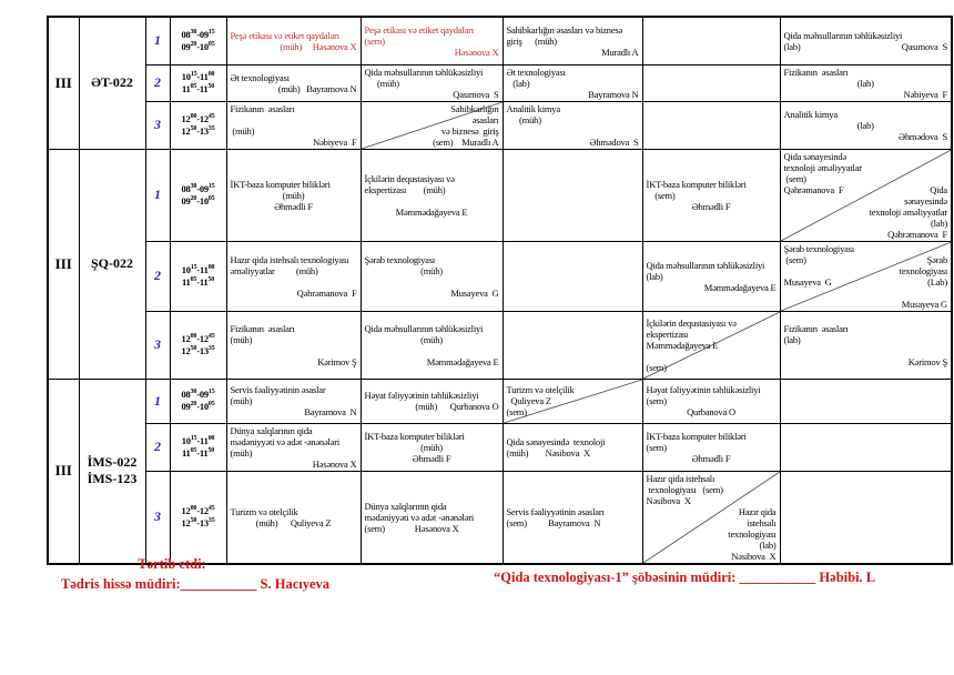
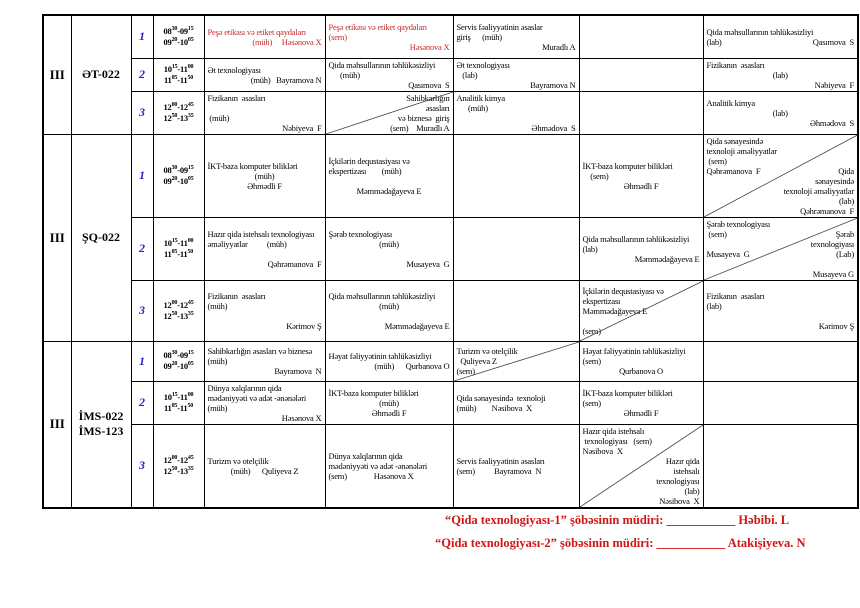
- III	ƏT-022	1	08 -0909 -10	Peşə etikası və etiket qaydaları(müh) Həsənova X	Peşə etikası və etiket qaydaları(sem)Həsənova X	Sahibkarlığın əsasları və biznesəgiriş (müh)Muradlı A		Qida məhsullarının təhlükəsizliyi(lab) Qasımova S
+ III	ƏT-022	1	08 -0909 -10	Peşə etikası və etiket qaydaları(müh) Həsənova X	Peşə etikası və etiket qaydaları(sem)Həsənova X	Servis fəaliyyətinin əsaslargiriş (müh)Muradlı A		Qida məhsullarının təhlükəsizliyi(lab) Qasımova S
  2	10 -1111 -11	Ət texnologiyası(müh) Bayramova N	Qida məhsullarının təhlükəsizliyi (müh)Qasımova S	Ət texnologiyası (lab)Bayramova N		Fizikanın əsasları(lab)Nəbiyeva F
  3	12 -1212 -13	Fizikanın əsasları (müh)Nəbiyeva F	Sahibkalığınəsaslarıvə biznesə giriş(sem) Muradlı A	Analitik kimya (müh) Əhmədova S		Analitik kimya(lab)Əhmədova S
  III	ŞQ-022	1	08 -0909 -10	İKT-baza komputer bilikləri(müh)Əhmədli F	İçkilərin dequstasiyası vəekspertizası (müh) Məmmədağayeva E		İKT-baza komputer bilikləri (sem)Əhmədli F	Qida sənayesindətexnoloji əməliyyatlar (sem)Qəhrəmanova F Qidasənayesindətexnoloji əməliyyatlar(lab)Qəhrəmanova F
  2	10 -1111 -11	Hazır qida istehsalı texnologiyasıəməliyyatlar (müh) Qəhrəmanova F	Şərab texnologiyası(müh) Musayeva G		Qida məhsullarının təhlükəsizliyi(lab)Məmmədağayeva E	Şərab texnologiyası (sem) ŞərabtexnologiyasıMusayeva G (Lab) Musayeva G
  3	12 -1212 -13	Fizikanın əsasları(müh) Kərimov Ş	Qida məhsullarının təhlükəsizliyi(müh) Məmmədağayeva E		İçkilərin dequstasiyası vəekspertizasıMəmmədağayeva E (sem	Fizikanın əsasları(lab) Kərimov Ş
- III	İMS-022 İMS-123	1	08 -0909 -10	Servis fəaliyyətinin əsaslar(müh)Bayramova N	Həyat fəliyyətinin təhlükəsizliyi(müh) Qurbanova O	Turizm və otelçilik Quliyeva Z(sem)	Həyat fəliyyətinin təhlükəsizliyi(sem)Qurbanova O
+ III	İMS-022 İMS-123	1	08 -0909 -10	Sahibkarlığın əsasları və biznesə(müh)Bayramova N	Həyat fəliyyətinin təhlükəsizliyi(müh) Qurbanova O	Turizm və otelçilik Quliyeva Z(sem)	Həyat fəliyyətinin təhlükəsizliyi(sem)Qurbanova O
  2	10 -1111 -11	Dünya xalqlarının qidamədəniyyəti və adət -ənənələri(müh)Həsənova X	İKT-baza komputer bilikləri(müh)Əhmədli F	Qida sənayesində texnoloji(müh) Nəsibova X	İKT-baza komputer bilikləri(sem)Əhmədli F
  3	12 -1212 -13	Turizm və otelçilik(müh) Quliyeva Z	Dünya xalqlarının qidamədəniyyəti və adət -ənənələri(sem) Həsənova X	Servis fəaliyyətinin əsasları(sem) Bayramova N	Hazır qida istehsalı texnologiyası (sem)Nəsibova XHazır qidaistehsalıtexnologiyası(lab)Nəsibova X
- Tərtib etdi:
- Tədris hissə müdiri:___________ S. Hacıyeva
  “Qida texnologiyası-1” şöbəsinin müdiri: ___________ Həbibi. L
+ “Qida texnologiyası-2” şöbəsinin müdiri: ___________ Atakişiyeva. N
